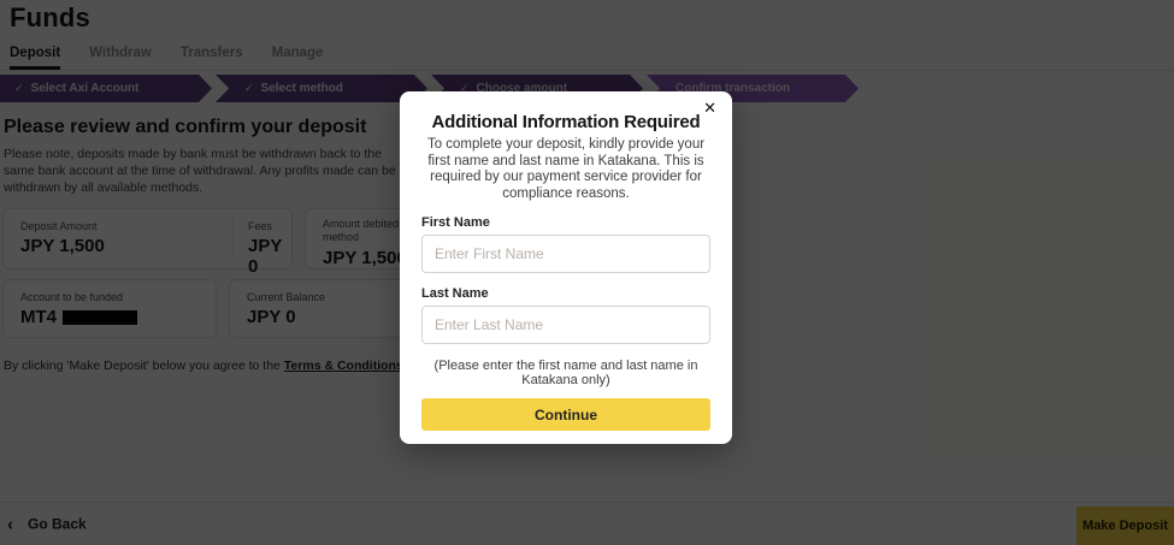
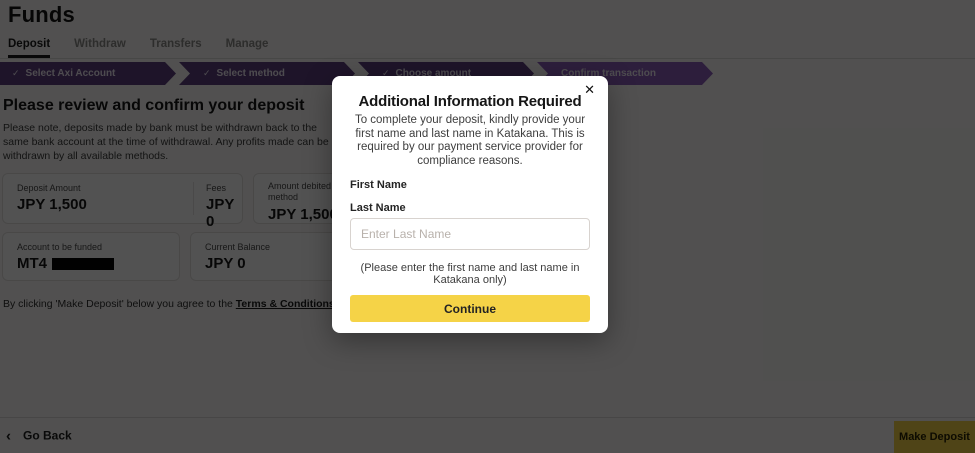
  Funds
  Deposit
  Withdraw
  Transfers
  Manage
  ✓
  Select Axi Account
  ✓
  Select method
  ✓
  Choose amount
  Confirm transaction
  Please review and confirm your deposit
  Please note, deposits made by bank must be withdrawn back to the same bank account at the time of withdrawal. Any profits made can be withdrawn by all available methods.
  Deposit Amount
  JPY 1,500
  Fees
  JPY 0
  JPY 1,50
  Account to be funded
  MT4
  Current Balance
  JPY 0
  By clicking 'Make Deposit' below you agree to the Terms & Condition
  ‹
  Go Back
  Make Deposit
  ✕
  Additional Information Required
  To complete your deposit, kindly provide your first name and last name in Katakana. This is required by our payment service provider for compliance reasons.
  First Name
- Enter First Name
  Last Name
  Enter Last Name
  (Please enter the first name and last name in Katakana only)
  Continue
